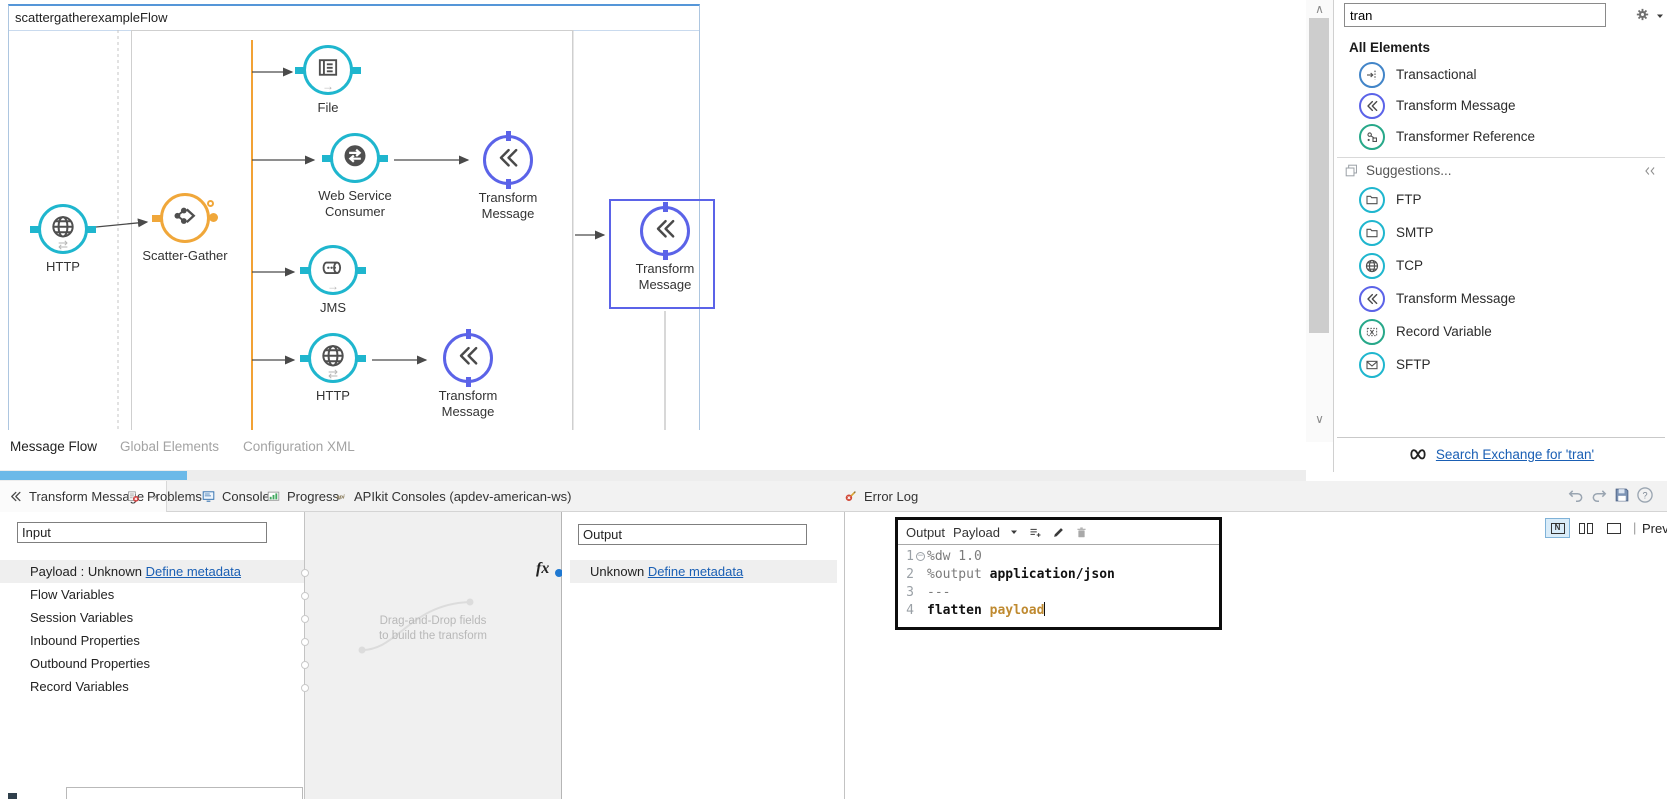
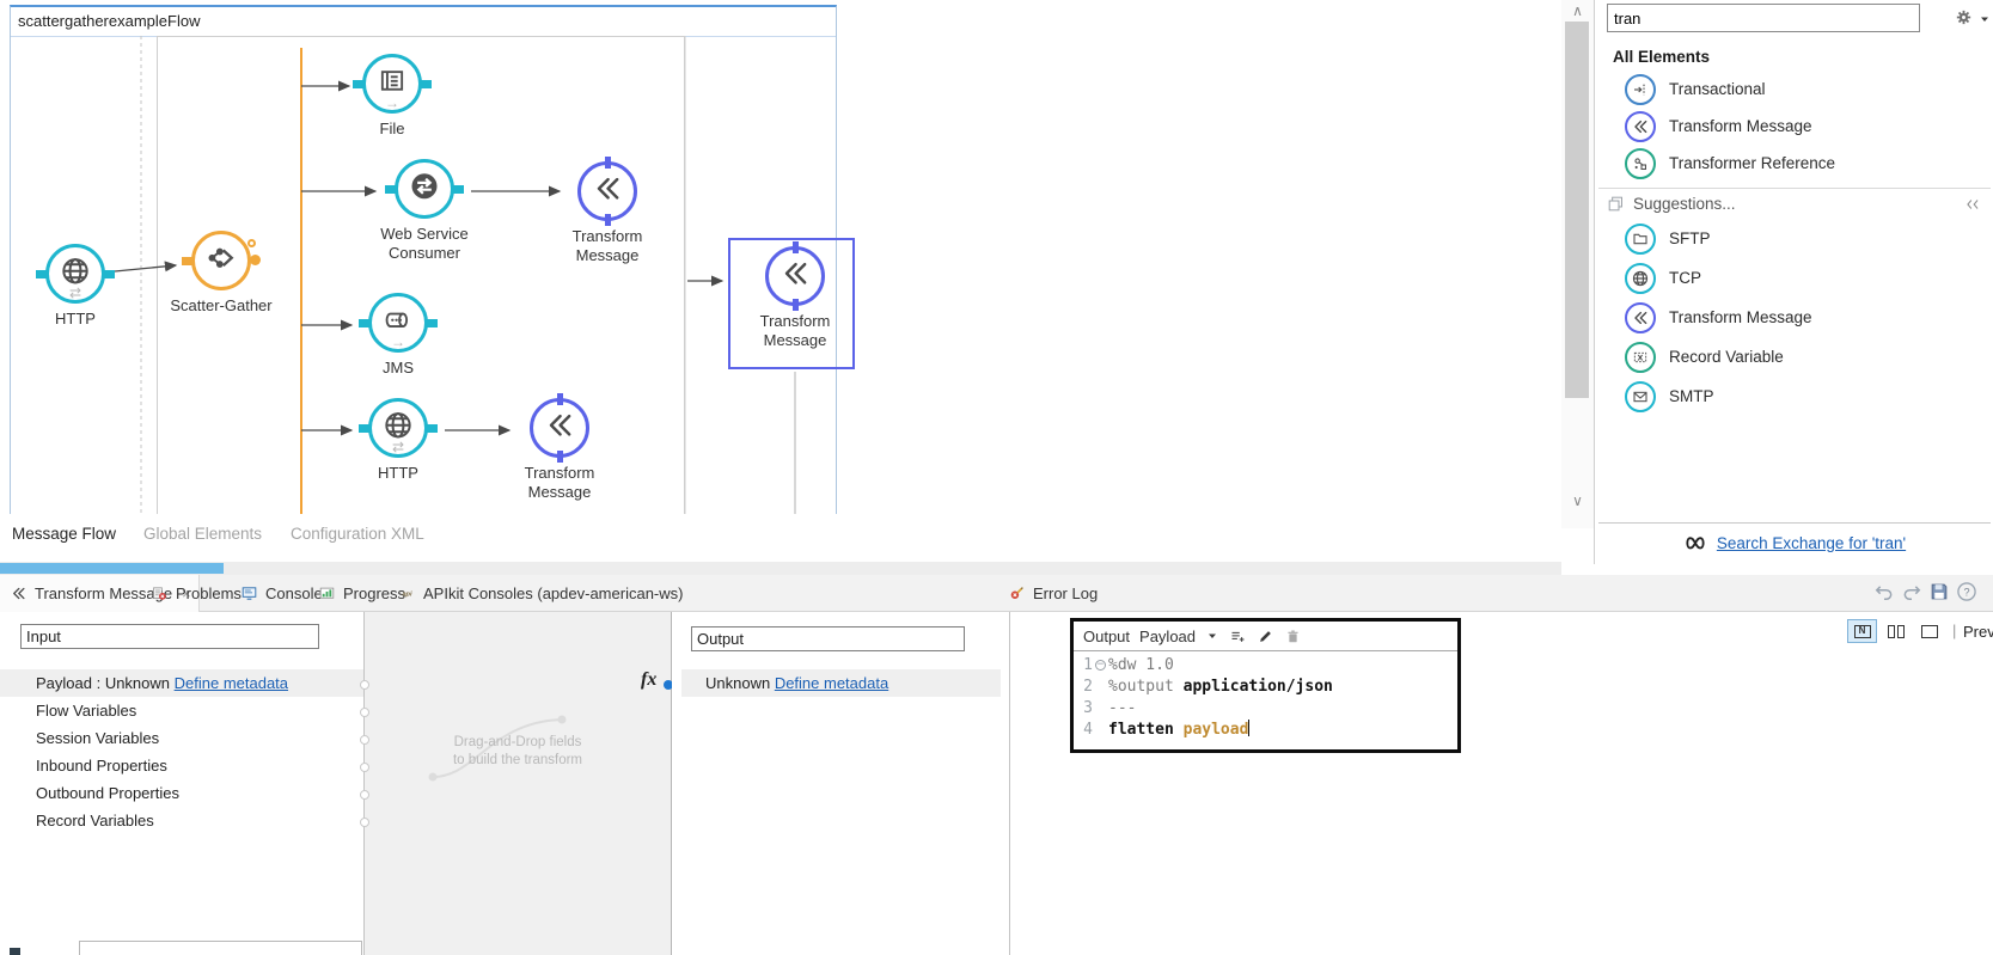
  scattergatherexampleFlow
  ⇄
  HTTP
  Scatter-Gather
  →
  File
  Web Service
  Consumer
  Transform
  Message
  →
  JMS
  ⇄
  HTTP
  Transform
  Message
  Transform
  Message
  Message Flow
  Global Elements
  Configuration XML
  ∧
  ∨
  tran
  All Elements
  Transactional
  Transform Message
  Transformer Reference
  Suggestions...
- FTP
- SMTP
+ SFTP
  TCP
  Transform Message
  Record Variable
- SFTP
+ SMTP
  Search Exchange for 'tran'
  Transform Messae
  ×
  Problems
  Console
  Progress
  APIkit Consoles (apdev-american-ws)
  Error Log
  ?
  Input
  Payload : Unknown Define metadata
  Flow Variables
  Session Variables
  Inbound Properties
  Outbound Properties
  Record Variables
  Drag-and-Drop fields
  to build the transform
  fx
  Output
  Unknown Define metadata
  Output
  Payload
  1
  −
  %dw 1.0
  2
  %output
  application/json
  3
  ---
  4
  flatten
  payload
  N
  |
